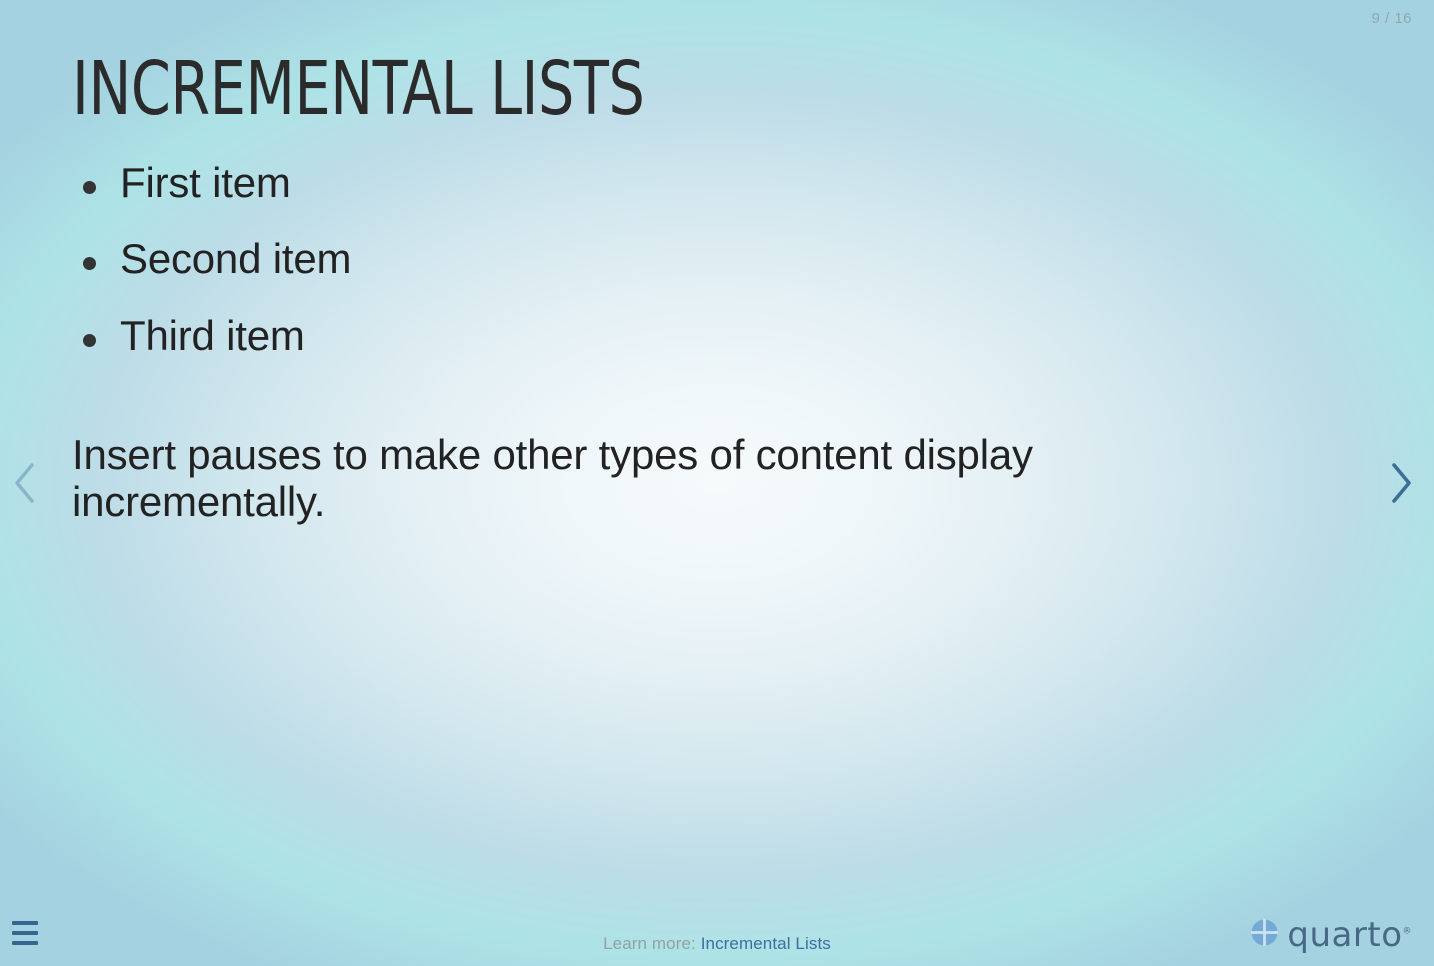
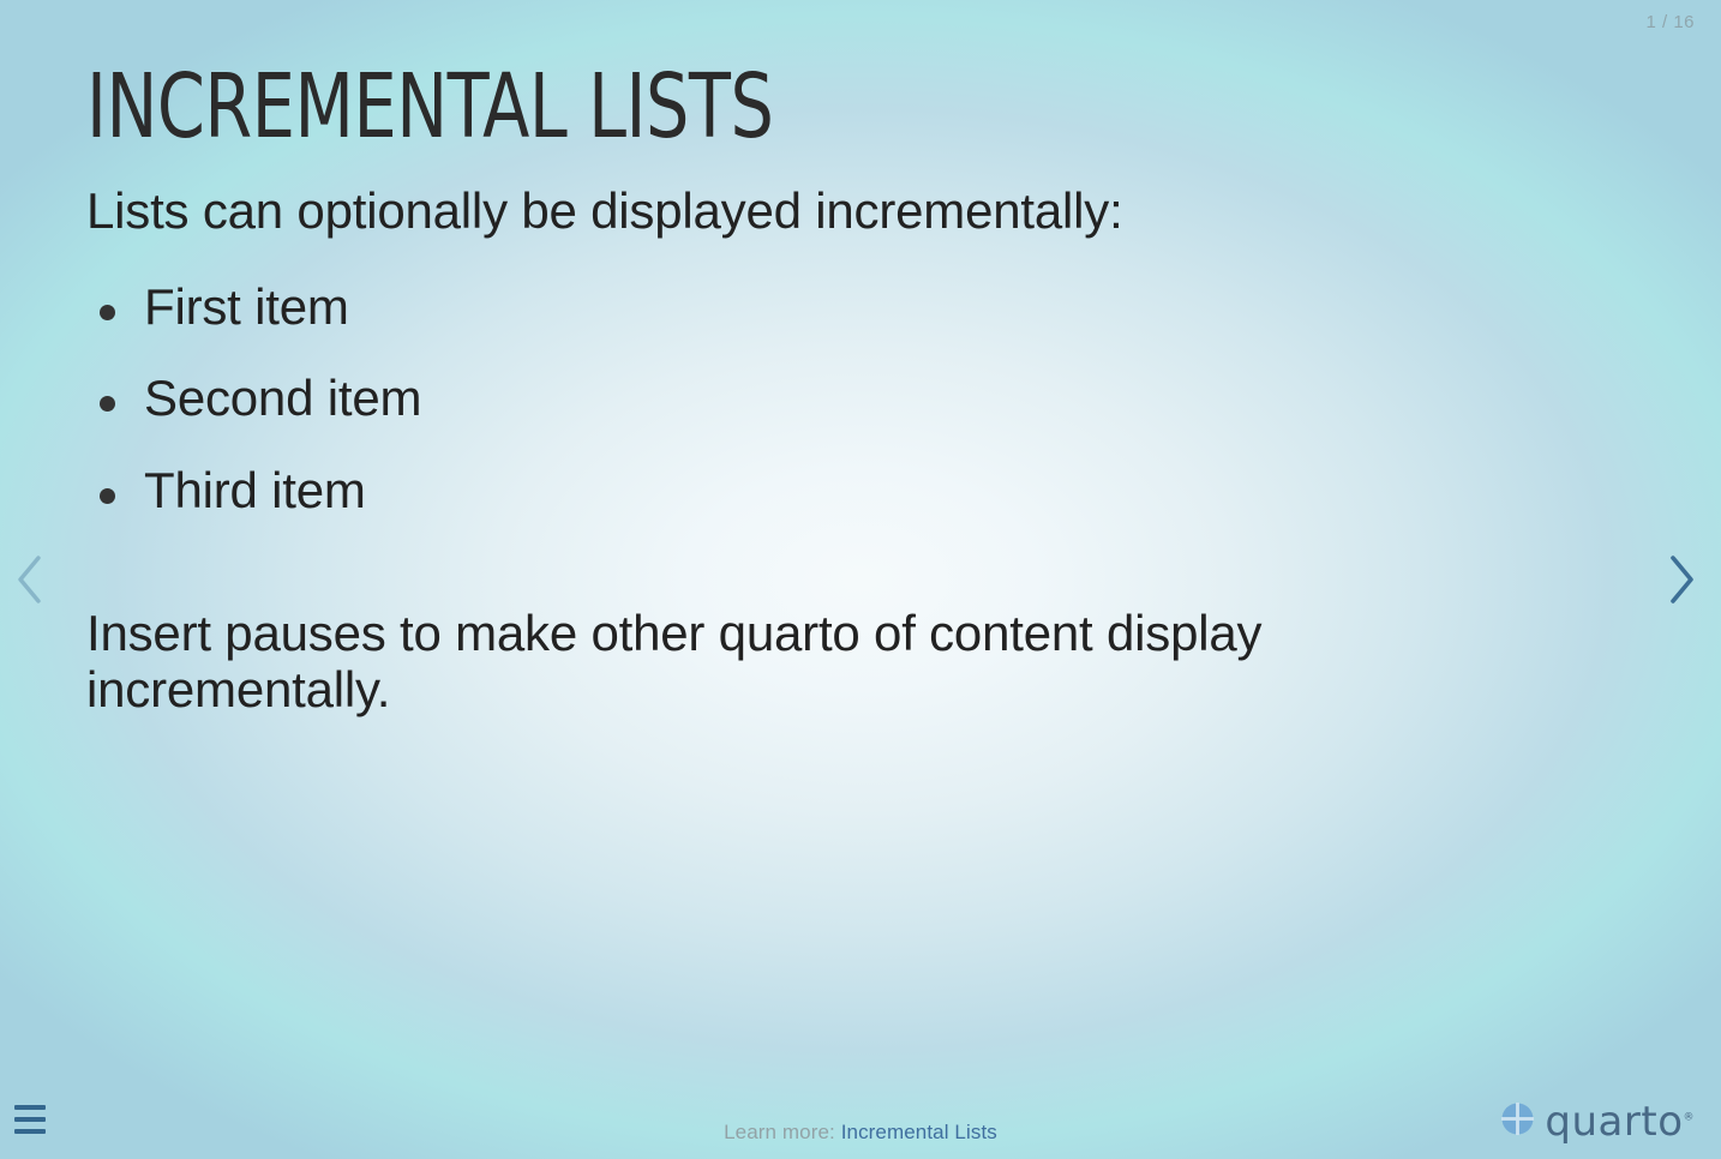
- 9 / 16
+ 1 / 16
  INCREMENTAL LISTS
+ Lists can optionally be displayed incrementally:
  First item
  Second item
  Third item
- Insert pauses to make other types of content display incrementally.
+ Insert pauses to make other quarto of content display incrementally.
  Learn more: Incremental Lists
  quarto®
